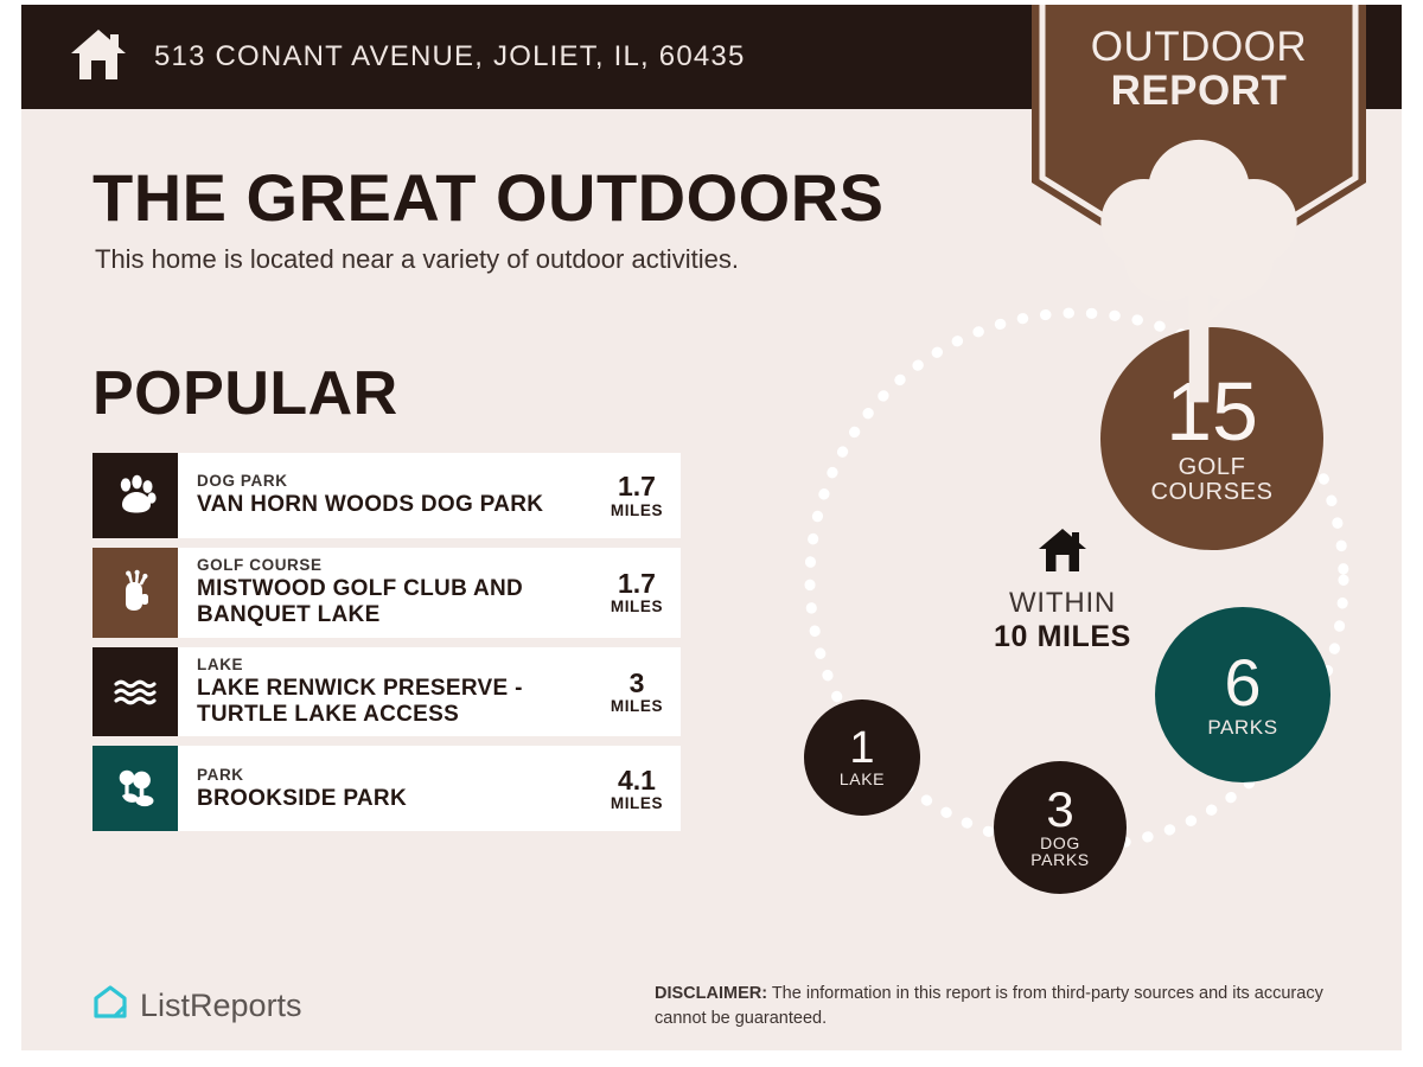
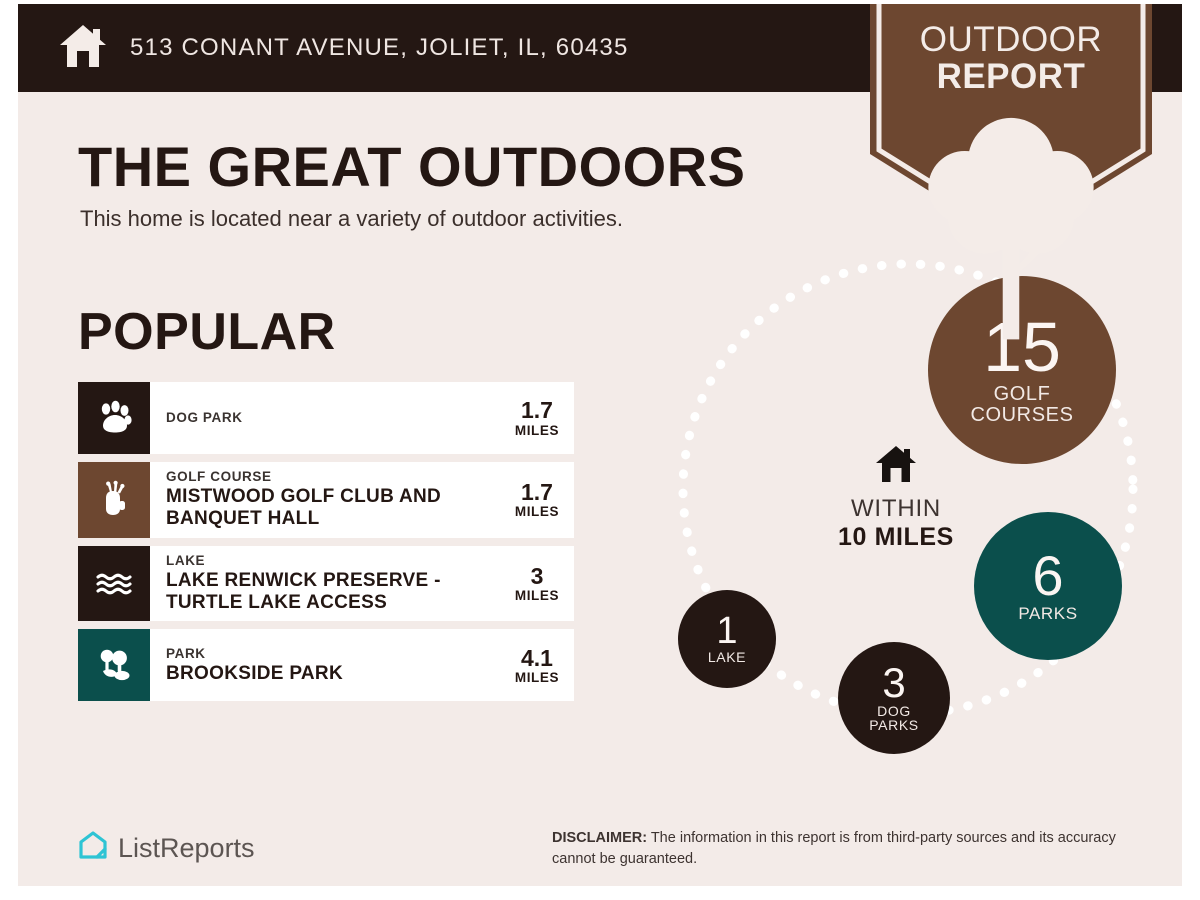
  513 CONANT AVENUE, JOLIET, IL, 60435
  OUTDOOR
  REPORT
  THE GREAT OUTDOORS
  This home is located near a variety of outdoor activities.
  POPULAR
  DOG PARK
- VAN HORN WOODS DOG PARK
  1.7
  MILES
  GOLF COURSE
- MISTWOOD GOLF CLUB AND BANQUET LAKE
+ MISTWOOD GOLF CLUB AND BANQUET HALL
  1.7
  MILES
  LAKE
  LAKE RENWICK PRESERVE - TURTLE LAKE ACCESS
  3
  MILES
  PARK
  BROOKSIDE PARK
  4.1
  MILES
  15
  GOLF
  COURSES
  6
  PARKS
  1
  LAKE
  3
  DOG
  PARKS
  WITHIN
  10 MILES
  ListReports
  DISCLAIMER: The information in this report is from third-party sources and its accuracy cannot be guaranteed.
